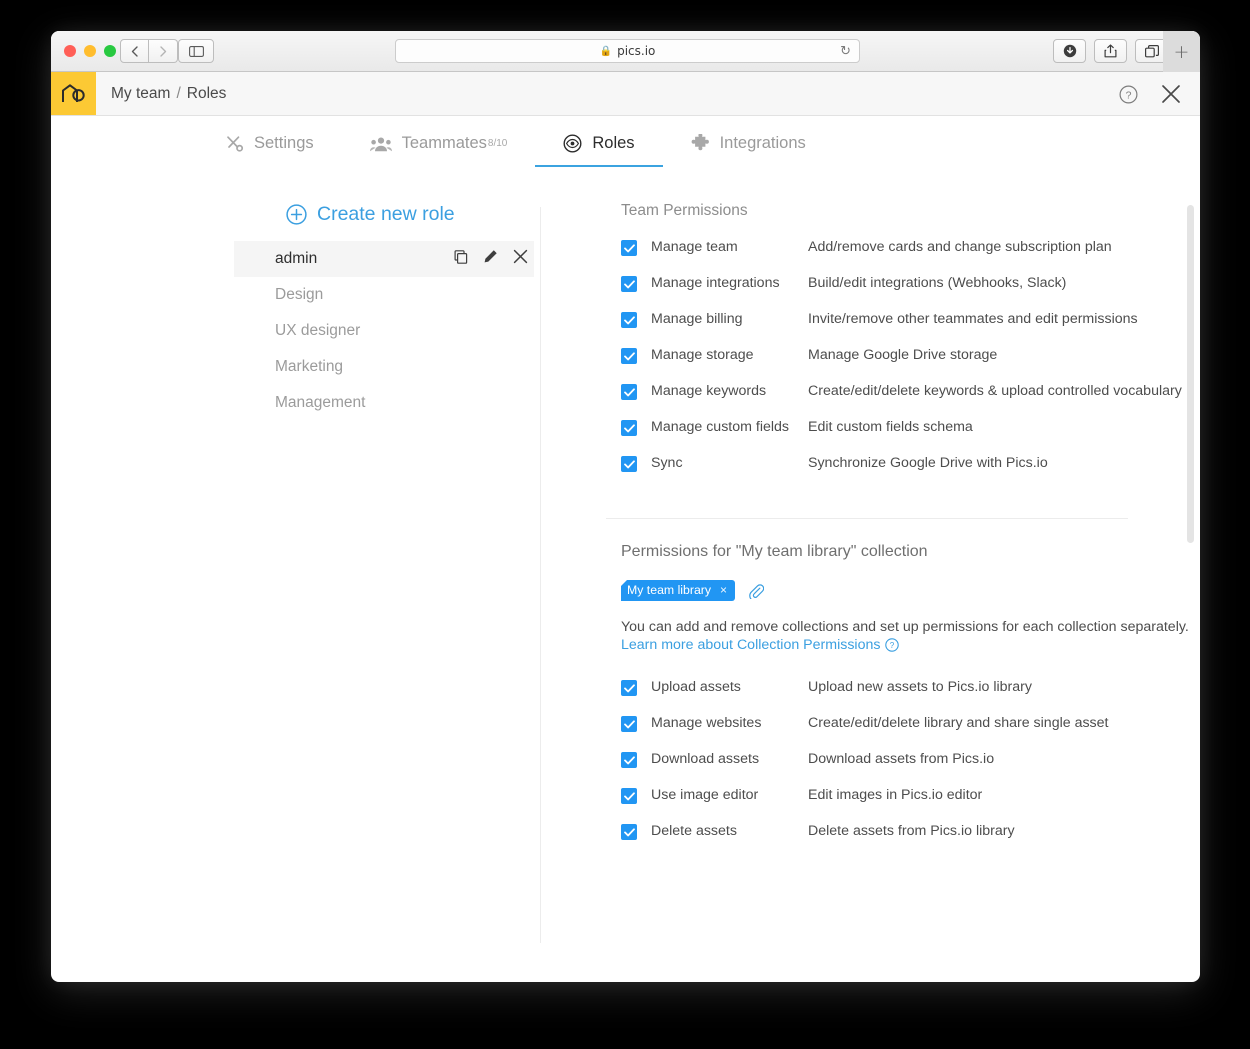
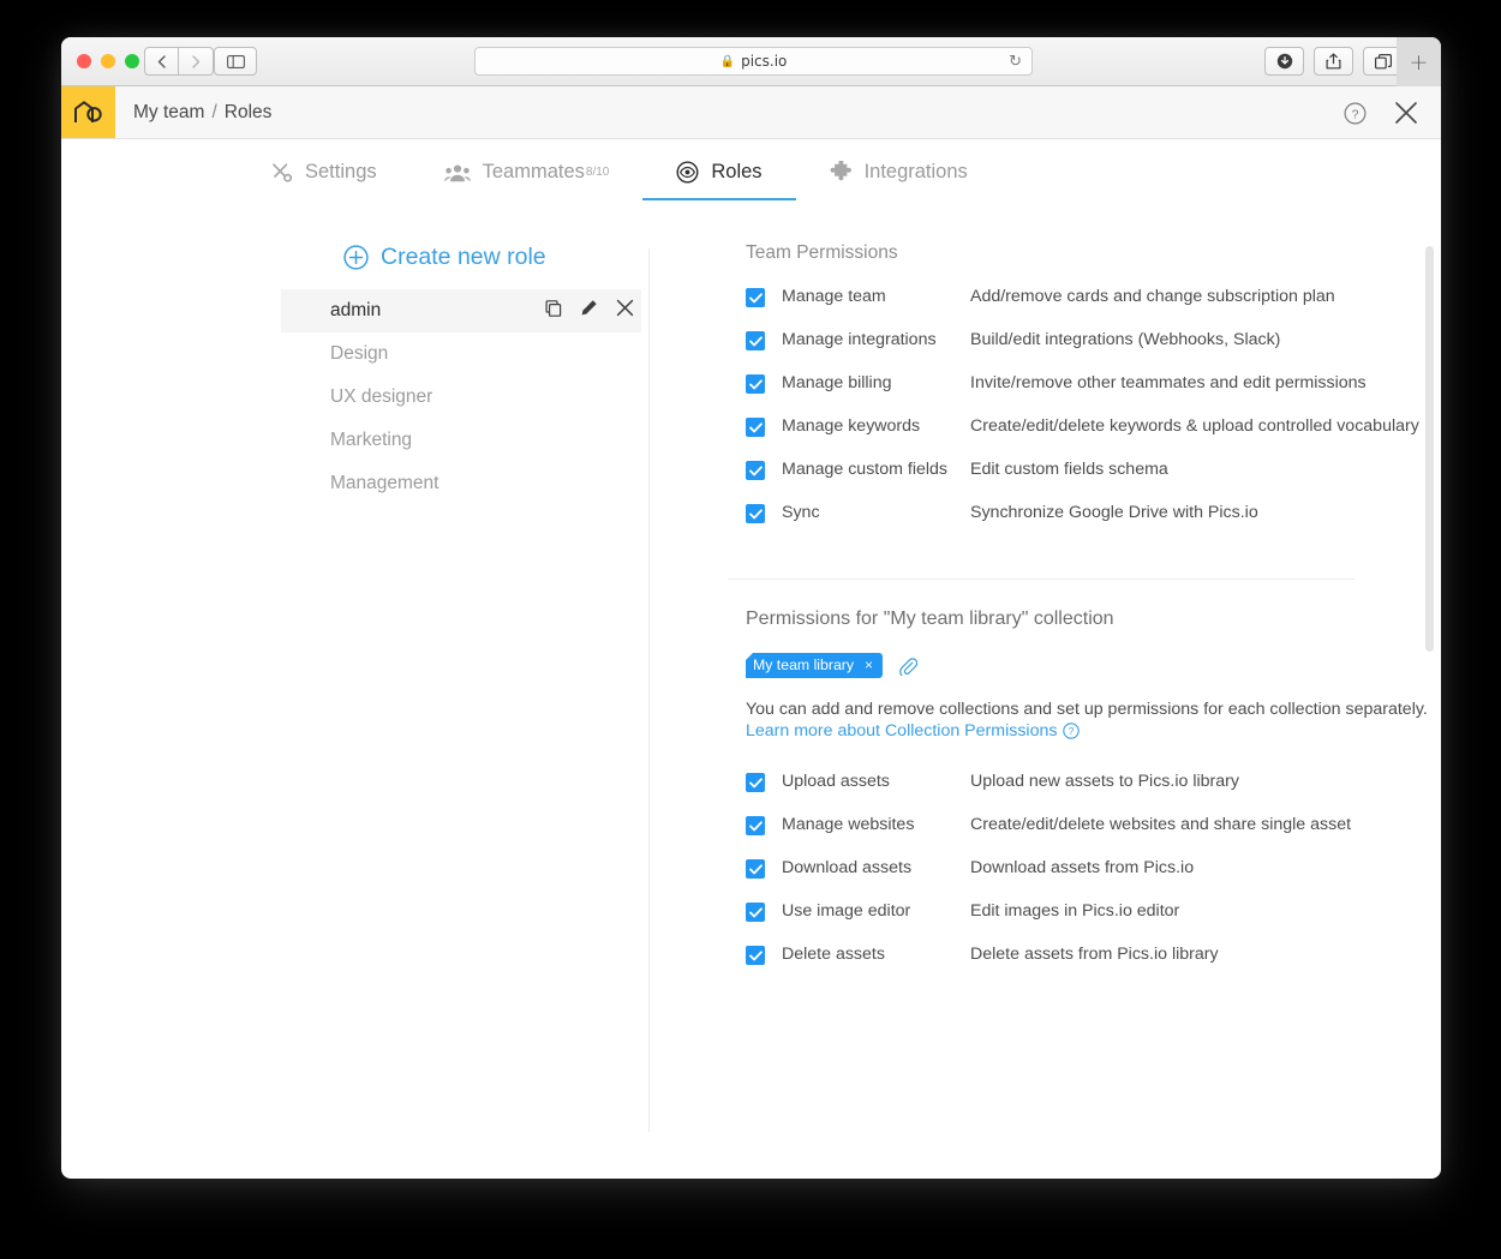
  🔒
  pics.io
  ↻
  +
  My team
  /
  Roles
  ?
  Settings
  Teammates
  8/10
  Roles
  Integrations
  Create new role
  admin
  Design
  UX designer
  Marketing
  Management
  Team Permissions
  Manage team
  Add/remove cards and change subscription plan
  Manage integrations
  Build/edit integrations (Webhooks, Slack)
  Manage billing
  Invite/remove other teammates and edit permissions
- Manage storage
- Manage Google Drive storage
  Manage keywords
  Create/edit/delete keywords & upload controlled vocabulary
  Manage custom fields
  Edit custom fields schema
  Sync
  Synchronize Google Drive with Pics.io
  Permissions for "My team library" collection
  My team library
  ×
  You can add and remove collections and set up permissions for each collection separately.
  Learn more about Collection Permissions
  ?
  Upload assets
  Upload new assets to Pics.io library
  Manage websites
- Create/edit/delete library and share single asset
+ Create/edit/delete websites and share single asset
  Download assets
  Download assets from Pics.io
  Use image editor
  Edit images in Pics.io editor
  Delete assets
  Delete assets from Pics.io library
